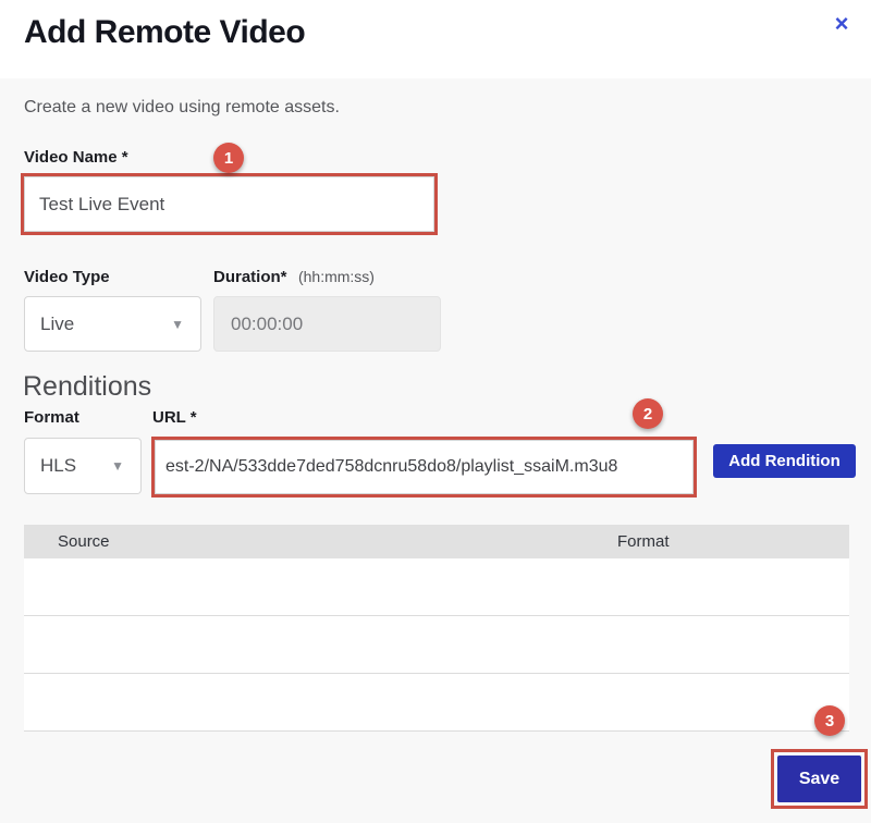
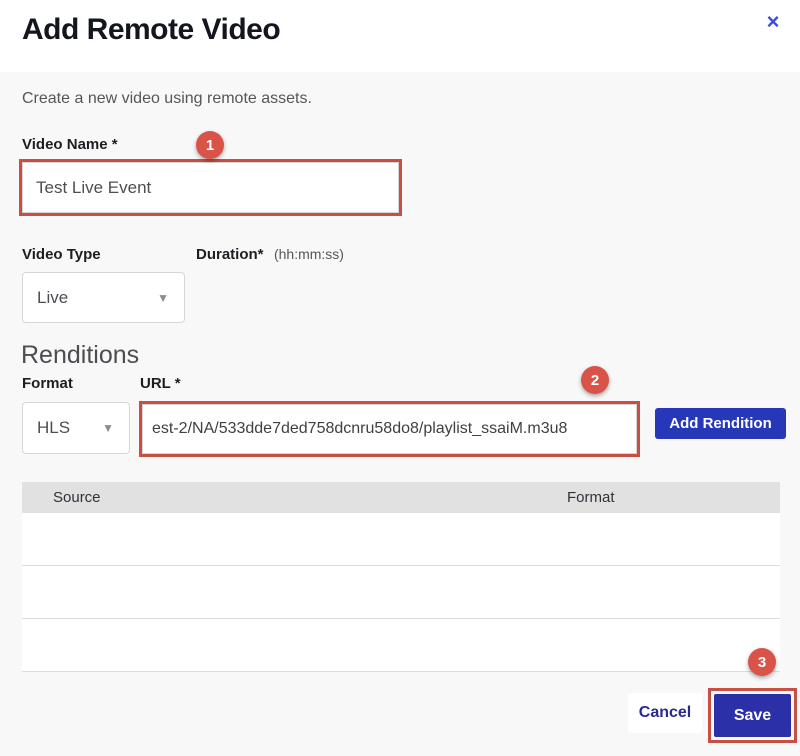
  Add Remote Video
  ×
  Create a new video using remote assets.
  Video Name *
  1
  Test Live Event
  Video Type
  Duration* (hh:mm:ss)
  Live
  ▼
- 00:00:00
  Renditions
  Format
  URL *
  2
  HLS
  ▼
  est-2/NA/533dde7ded758dcnru58do8/playlist_ssaiM.m3u8
  Add Rendition
  Source
  Format
  3
+ Cancel
  Save
